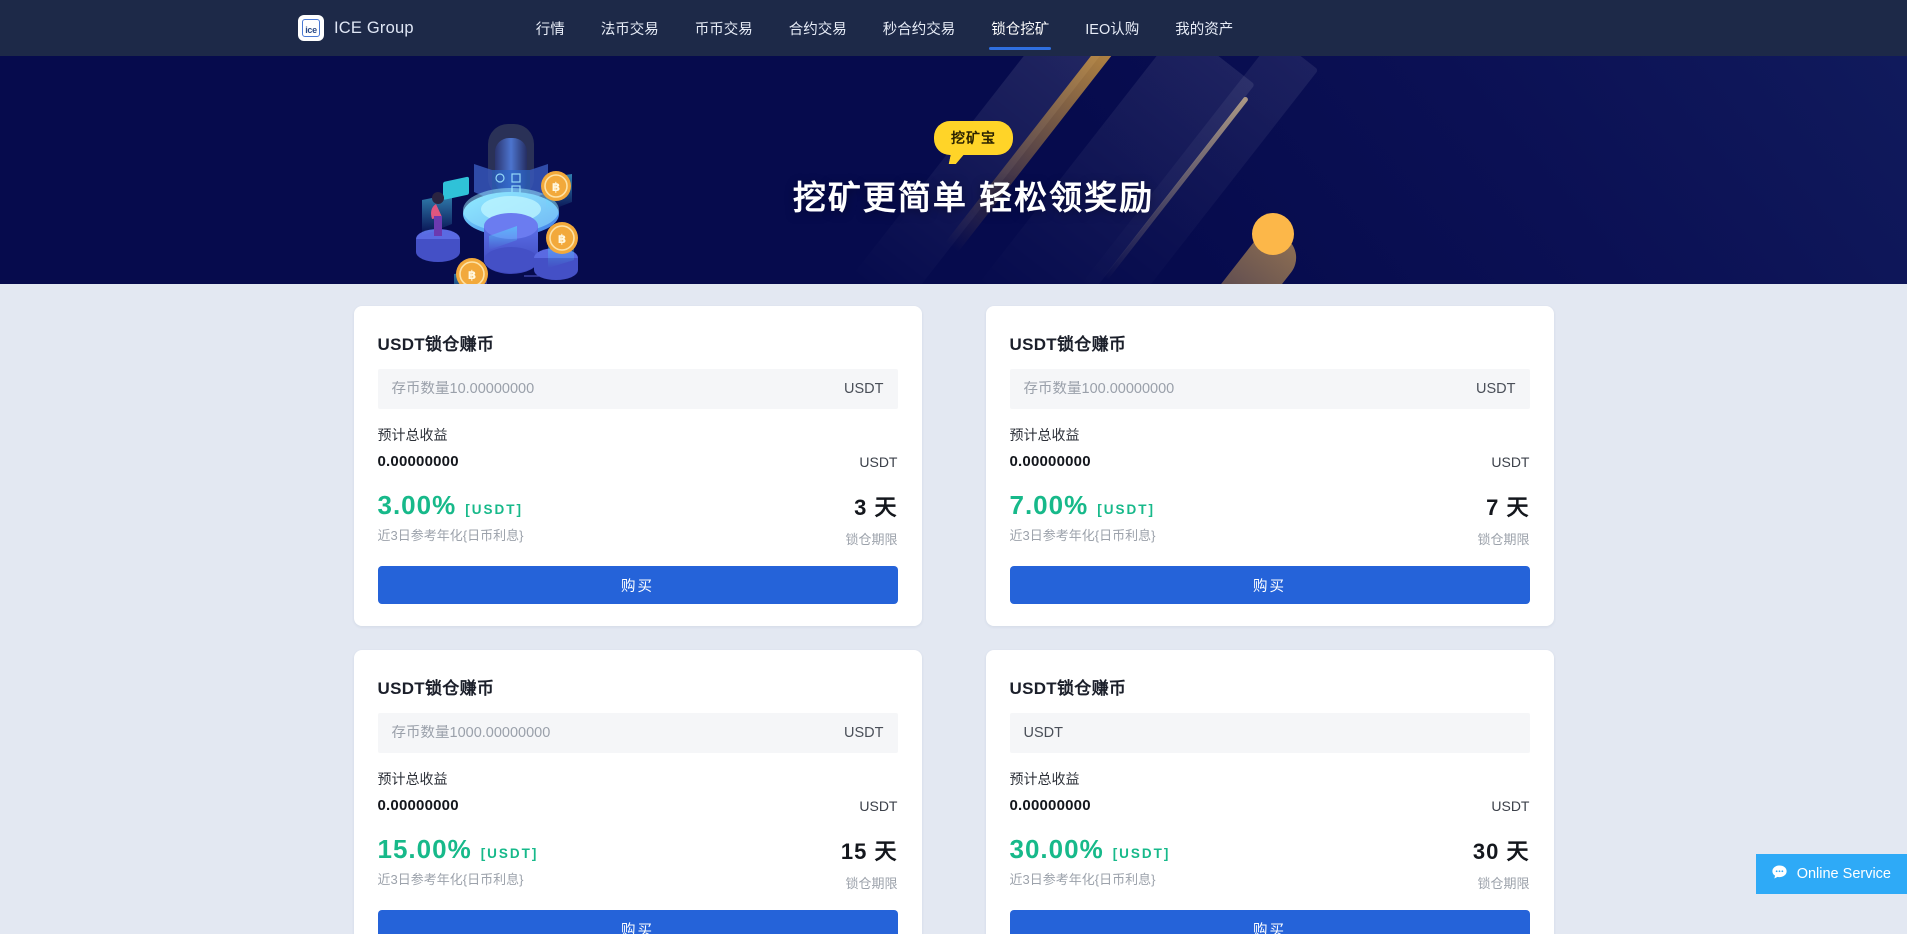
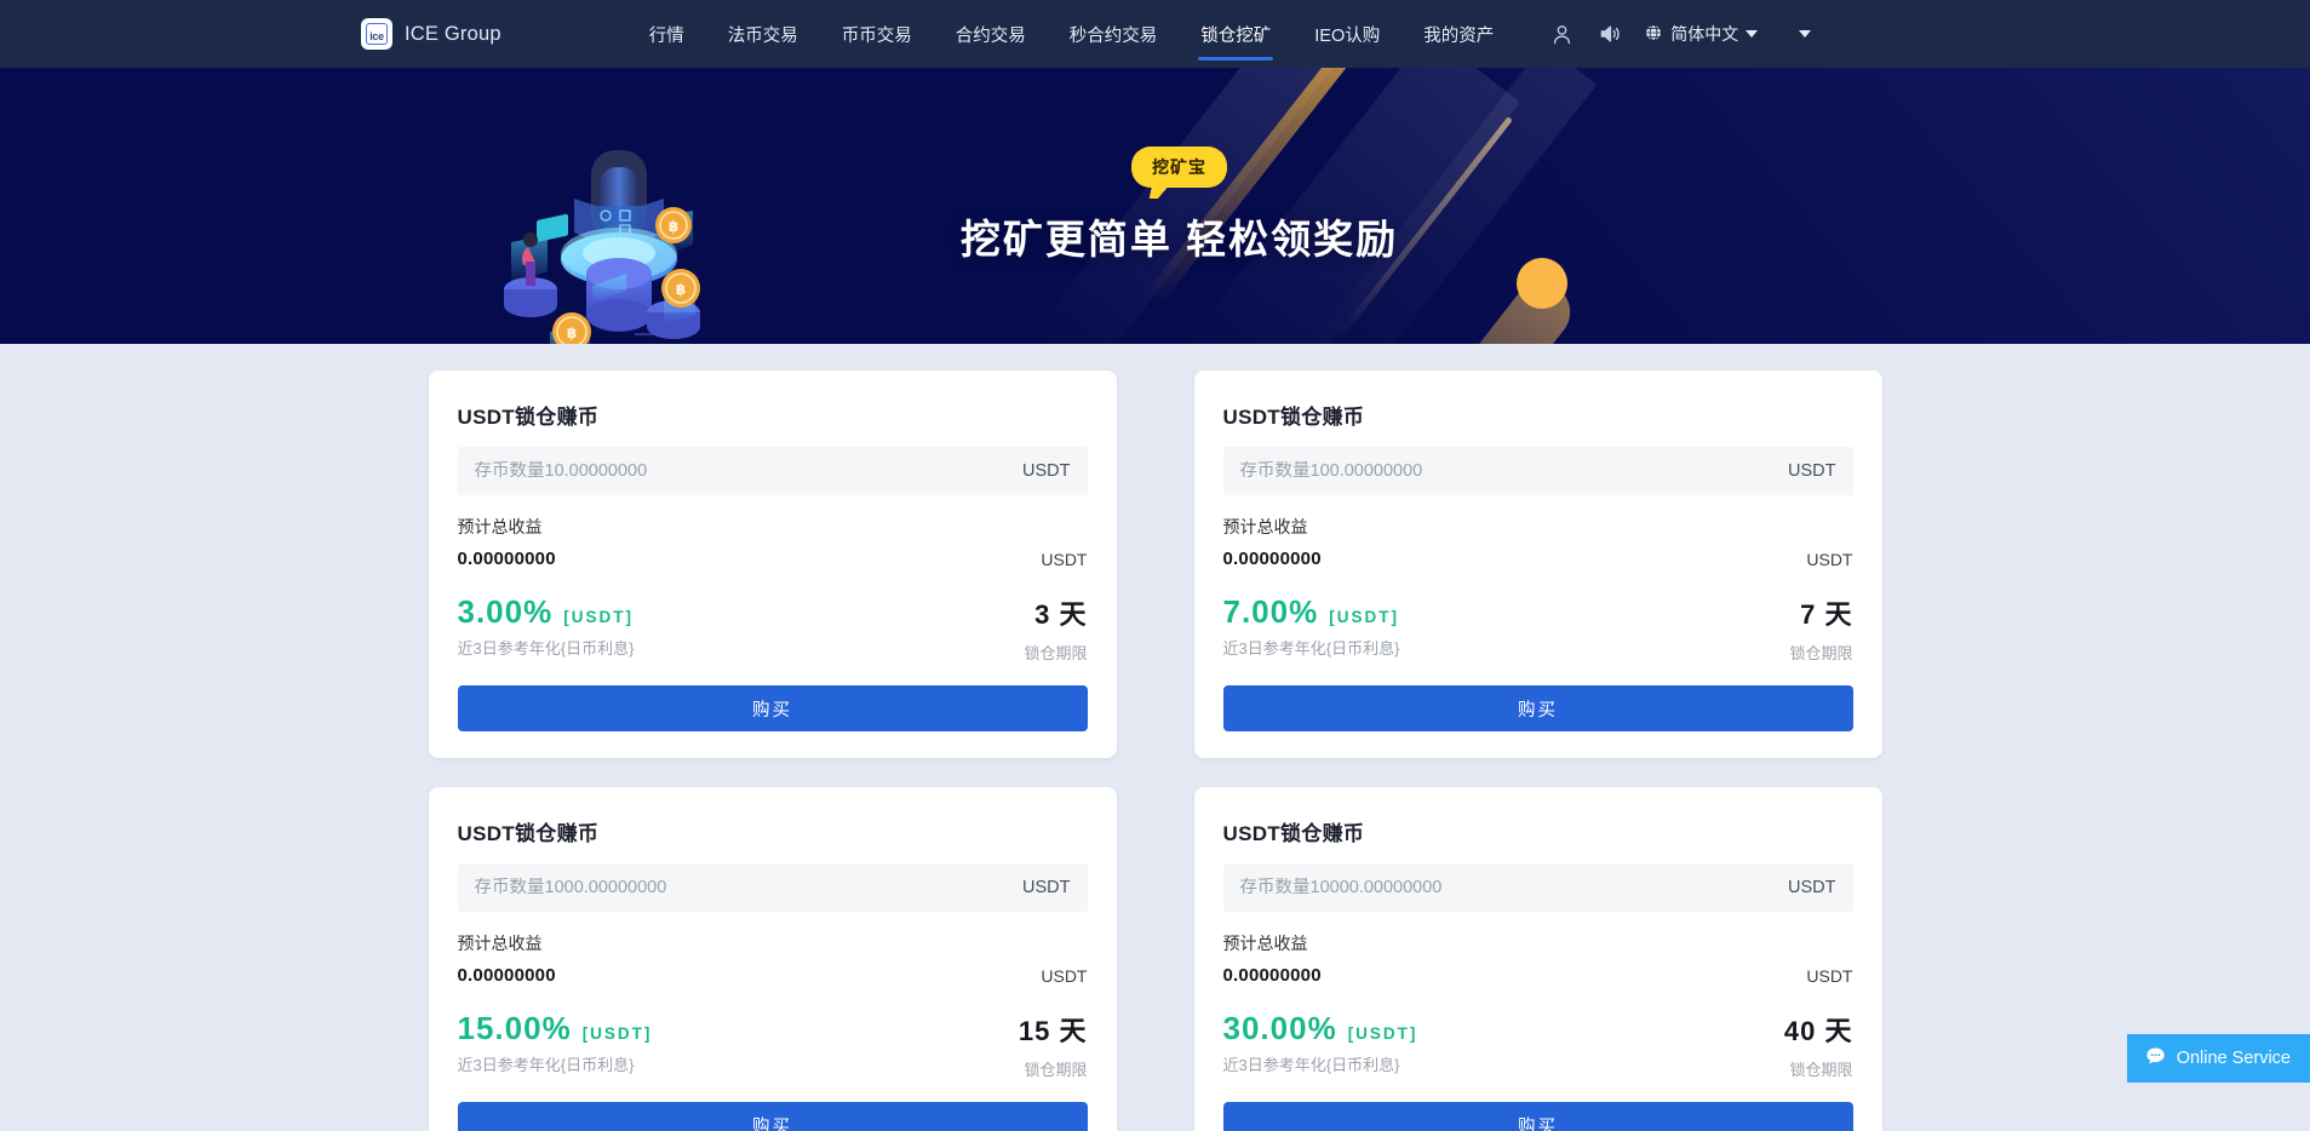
  ice
  ICE Group
  行情
  法币交易
  币币交易
  合约交易
  秒合约交易
  锁仓挖矿
  IEO认购
  我的资产
+ 简体中文
  ฿
  ฿
  ฿
  挖矿宝
  挖矿更简单 轻松领奖励
  USDT锁仓赚币
  存币数量10.00000000
  USDT
  预计总收益
  0.00000000
  USDT
  3.00%
  [USDT]
  近3日参考年化{日币利息}
  3 天
  锁仓期限
  购买
  USDT锁仓赚币
  存币数量100.00000000
  USDT
  预计总收益
  0.00000000
  USDT
  7.00%
  [USDT]
  近3日参考年化{日币利息}
  7 天
  锁仓期限
  购买
  USDT锁仓赚币
  存币数量1000.00000000
  USDT
  预计总收益
  0.00000000
  USDT
  15.00%
  [USDT]
  近3日参考年化{日币利息}
  15 天
  锁仓期限
  购买
  USDT锁仓赚币
+ 存币数量10000.00000000
  USDT
  预计总收益
  0.00000000
  USDT
  30.00%
  [USDT]
  近3日参考年化{日币利息}
- 30 天
+ 40 天
  锁仓期限
  购买
  Online Service
